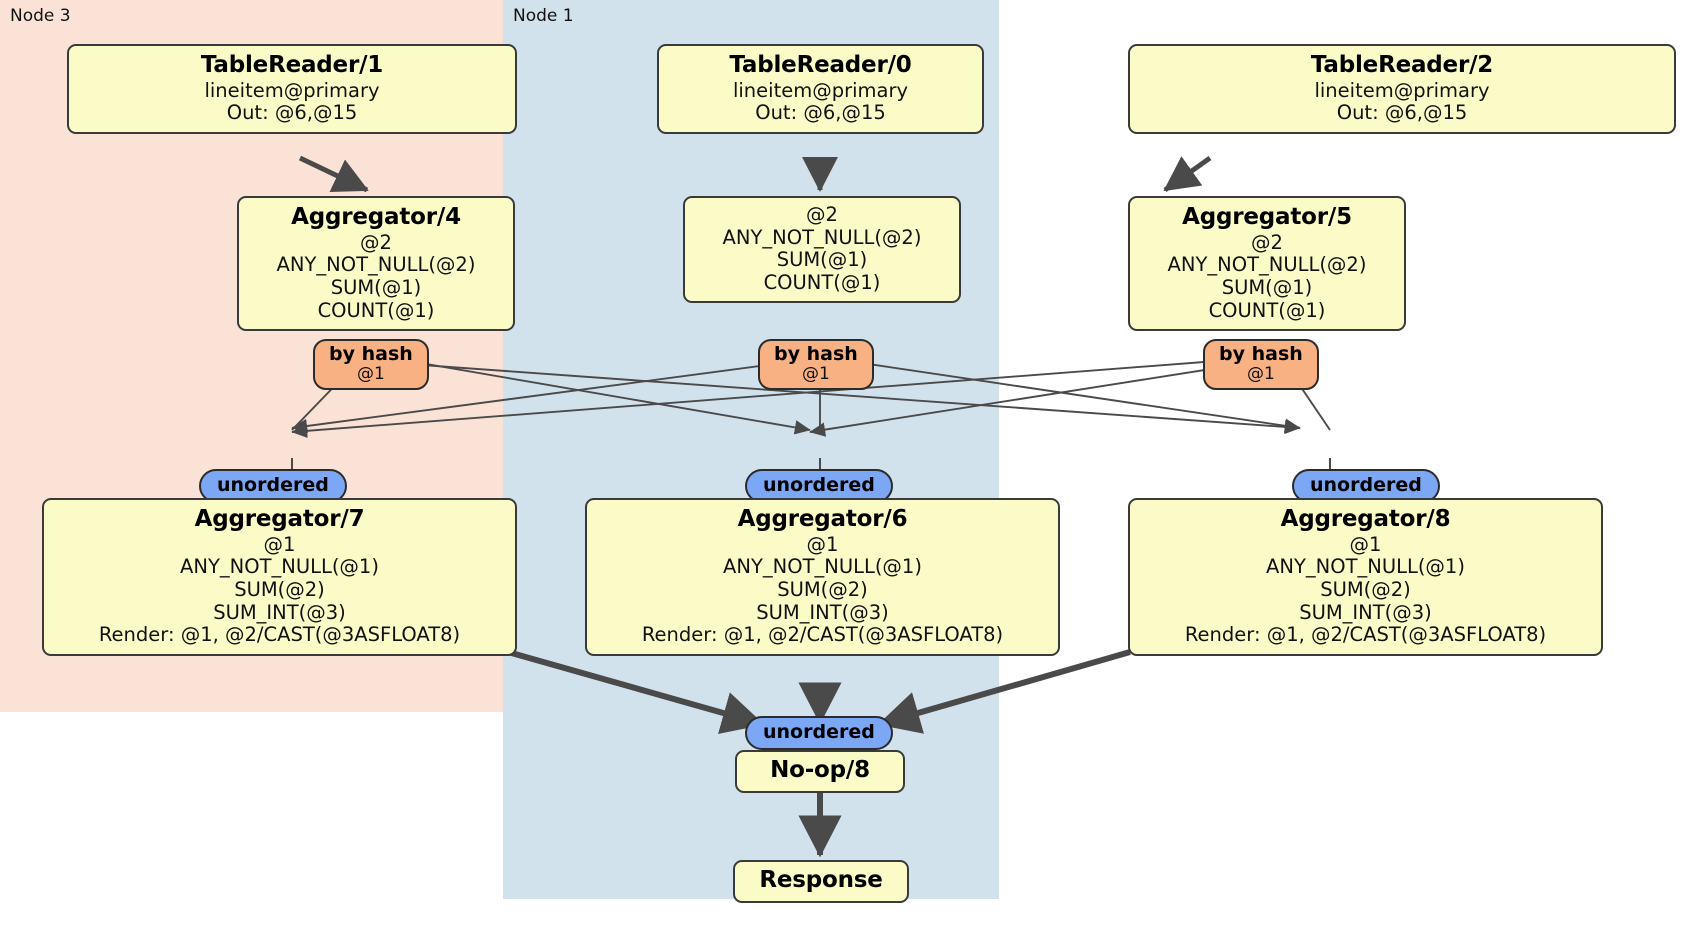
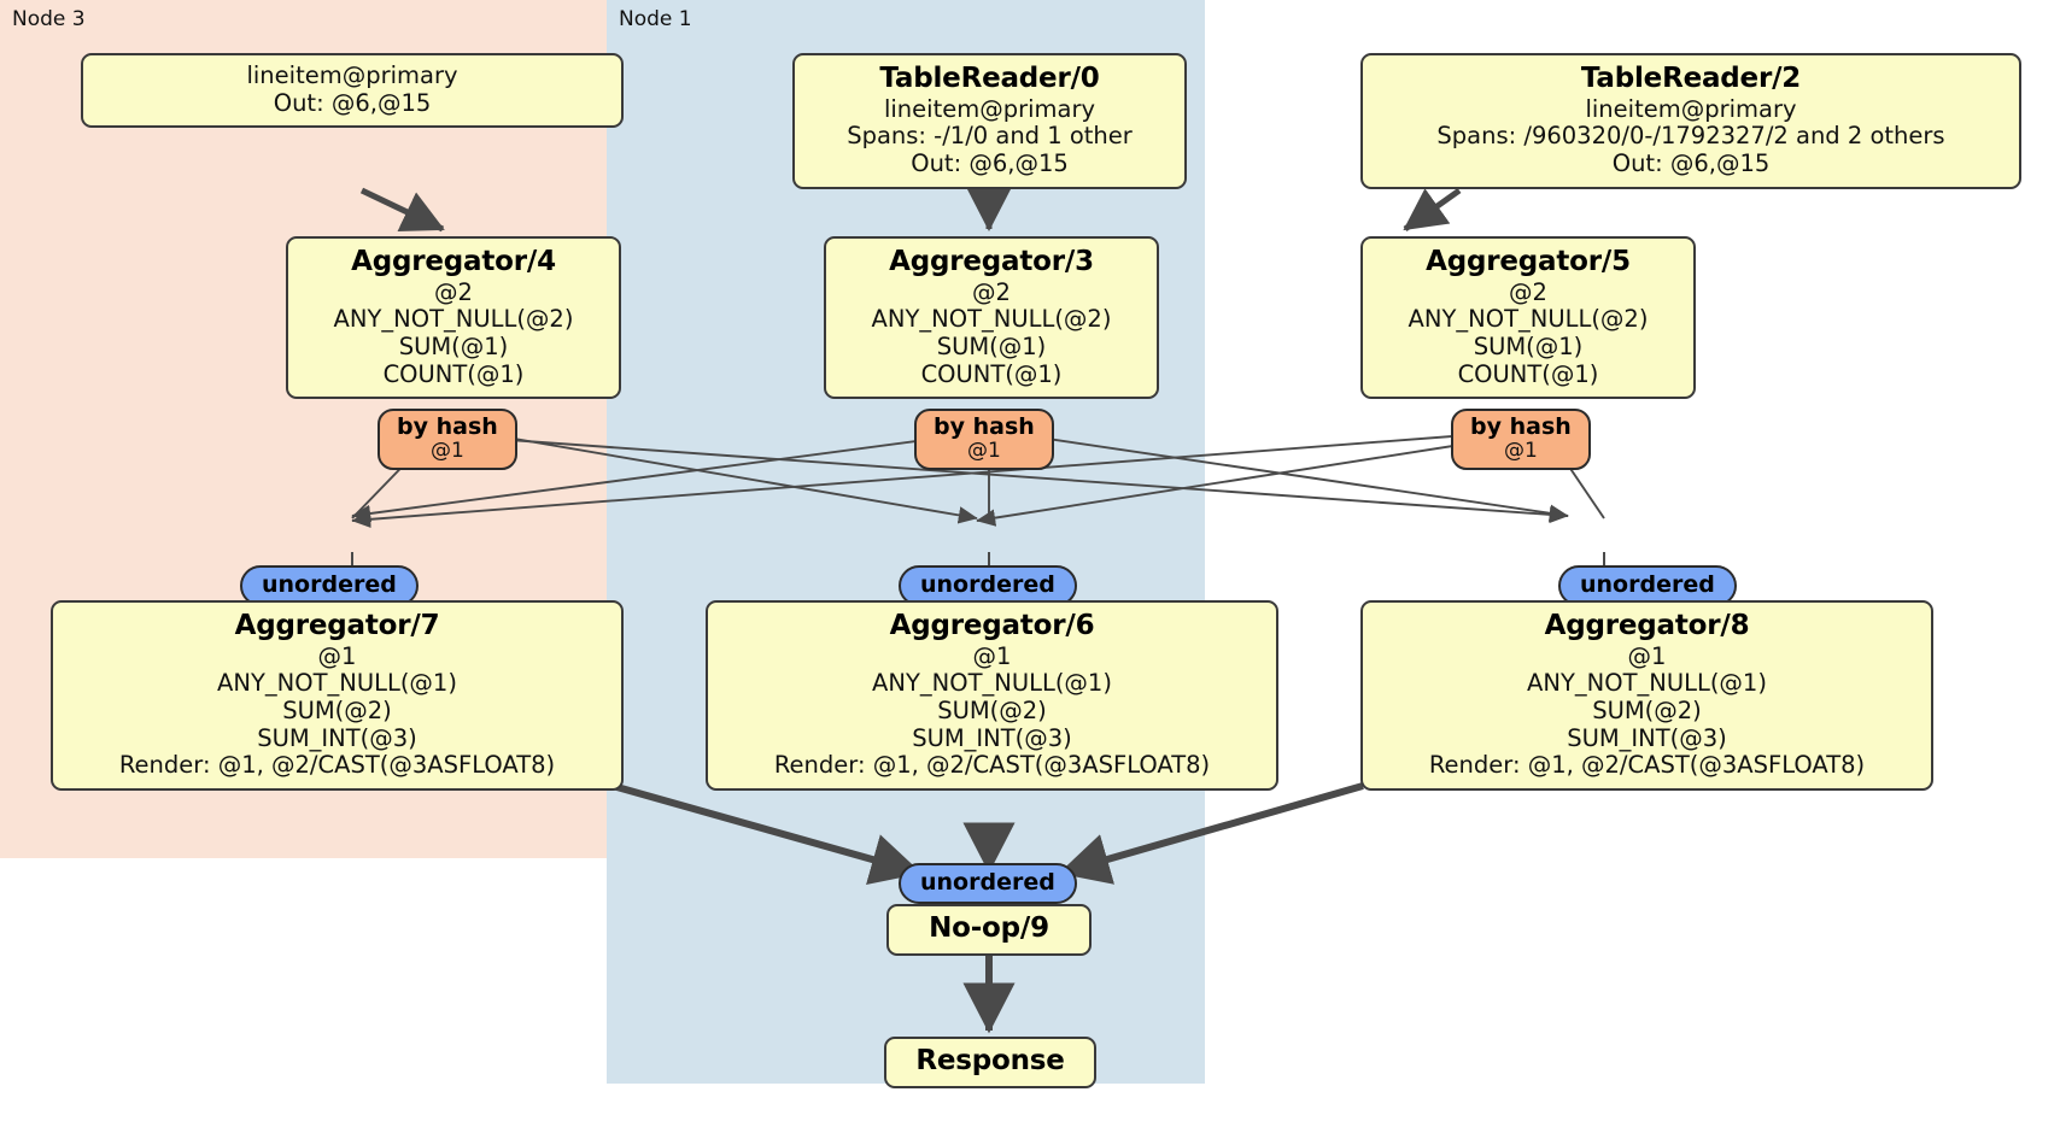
  Node 3
  Node 1
- TableReader/1
  lineitem@primary
  Out: @6,@15
  TableReader/0
  lineitem@primary
+ Spans: -/1/0 and 1 other
  Out: @6,@15
  TableReader/2
  lineitem@primary
+ Spans: /960320/0-/1792327/2 and 2 others
  Out: @6,@15
  Aggregator/4
  @2
  ANY_NOT_NULL(@2)
  SUM(@1)
  COUNT(@1)
+ Aggregator/3
  @2
  ANY_NOT_NULL(@2)
  SUM(@1)
  COUNT(@1)
  Aggregator/5
  @2
  ANY_NOT_NULL(@2)
  SUM(@1)
  COUNT(@1)
  by hash
  @1
  by hash
  @1
  by hash
  @1
  unordered
  unordered
  unordered
  Aggregator/7
  @1
  ANY_NOT_NULL(@1)
  SUM(@2)
  SUM_INT(@3)
  Render: @1, @2/CAST(@3ASFLOAT8)
  Aggregator/6
  @1
  ANY_NOT_NULL(@1)
  SUM(@2)
  SUM_INT(@3)
  Render: @1, @2/CAST(@3ASFLOAT8)
  Aggregator/8
  @1
  ANY_NOT_NULL(@1)
  SUM(@2)
  SUM_INT(@3)
  Render: @1, @2/CAST(@3ASFLOAT8)
  unordered
- No-op/8
+ No-op/9
  Response
